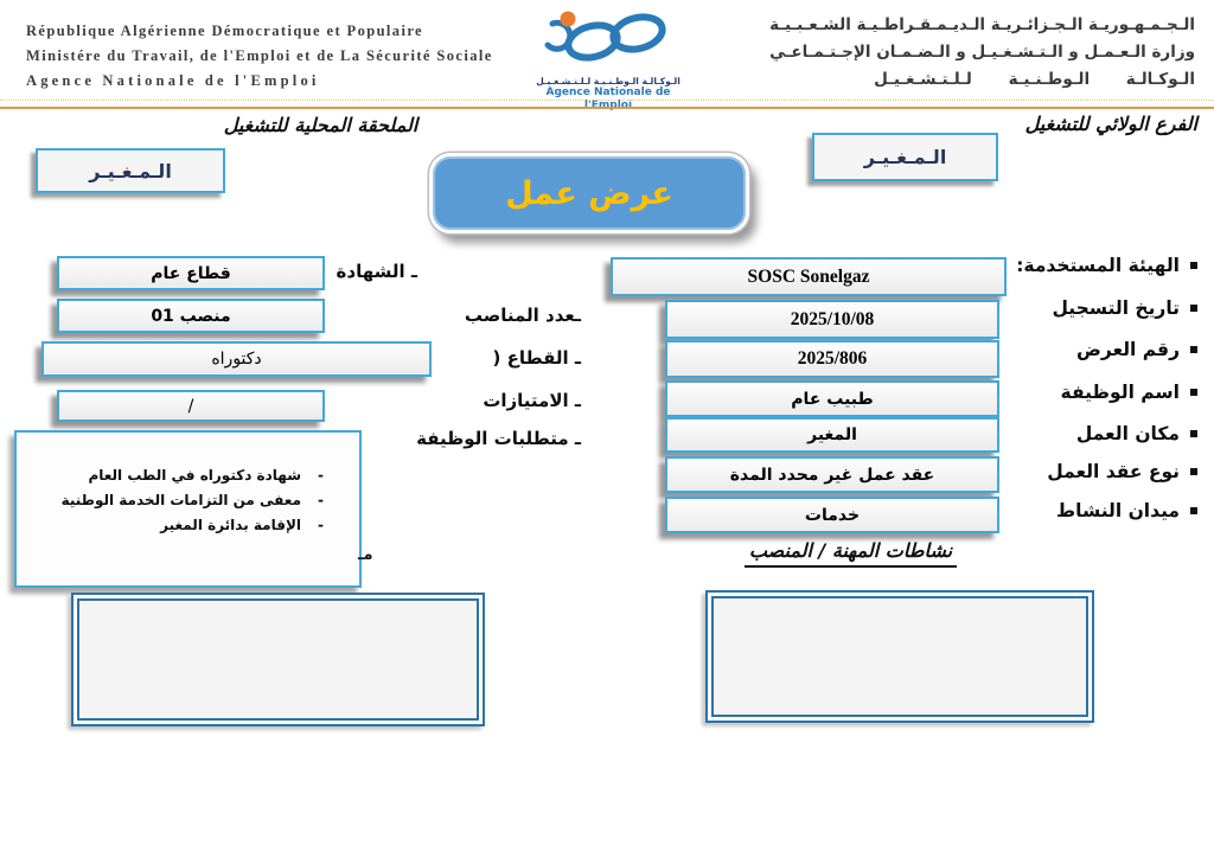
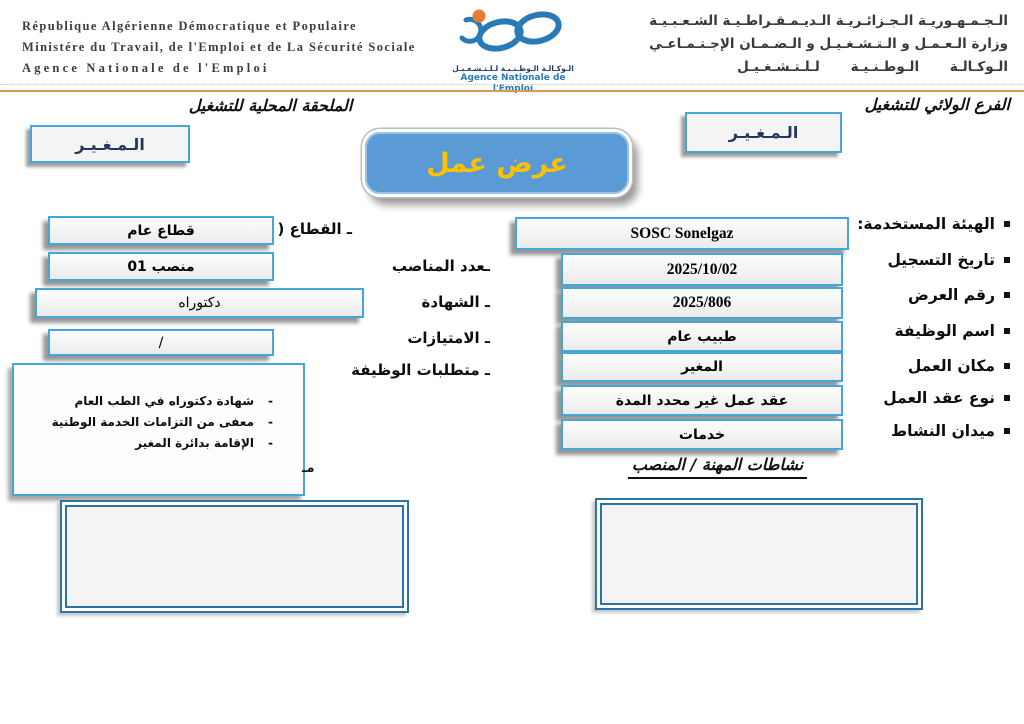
  République Algérienne Démocratique et Populaire
  Ministére du Travail, de l'Emploi et de La Sécurité Sociale
  Agence Nationale de l'Emploi
  الـوكـالـة الـوطـنـيـة لـلـتـشـغـيـل
  Agence Nationale de l'Emploi
  الـجـمـهـوريـة الـجـزائـريـة الـديـمـقـراطـيـة الشـعـبـيـة
  وزارة الـعـمـل و الـتـشـغـيـل و الـضـمـان الإجـتـمـاعـي
  الـوكـالـة الـوطـنـيـة لـلـتـشـغـيـل
  الفرع الولائي للتشغيل
  الـمـغـيـر
  الملحقة المحلية للتشغيل
  الـمـغـيـر
  عرض عمل
  الهيئة المستخدمة:
  تاريخ التسجيل
  رقم العرض
  اسم الوظيفة
  مكان العمل
  نوع عقد العمل
  ميدان النشاط
  SOSC Sonelgaz
- 2025/10/08
+ 2025/10/02
  2025/806
  طبيب عام
  المغير
  عقد عمل غير محدد المدة
  خدمات
- ـ الشهادة
+ ـ القطاع (
  ـعدد المناصب
- ـ القطاع (
+ ـ الشهادة
  ـ الامتيازات
  ـ متطلبات الوظيفة
  قطاع عام
  01 منصب
  دكتوراه
  /
  -شهادة دكتوراه في الطب العام
  -معفى من التزامات الخدمة الوطنية
  -الإقامة بدائرة المغير
  مـ
  نشاطات المهنة / المنصب
